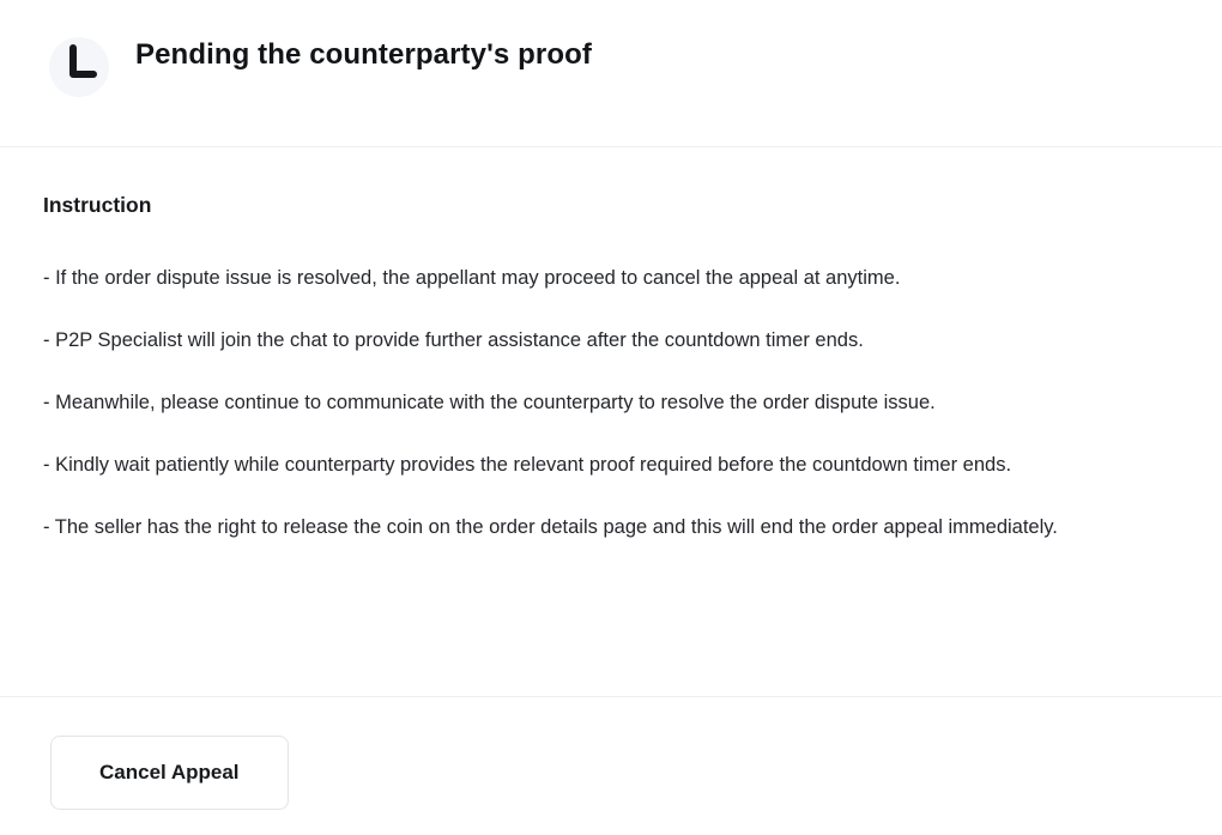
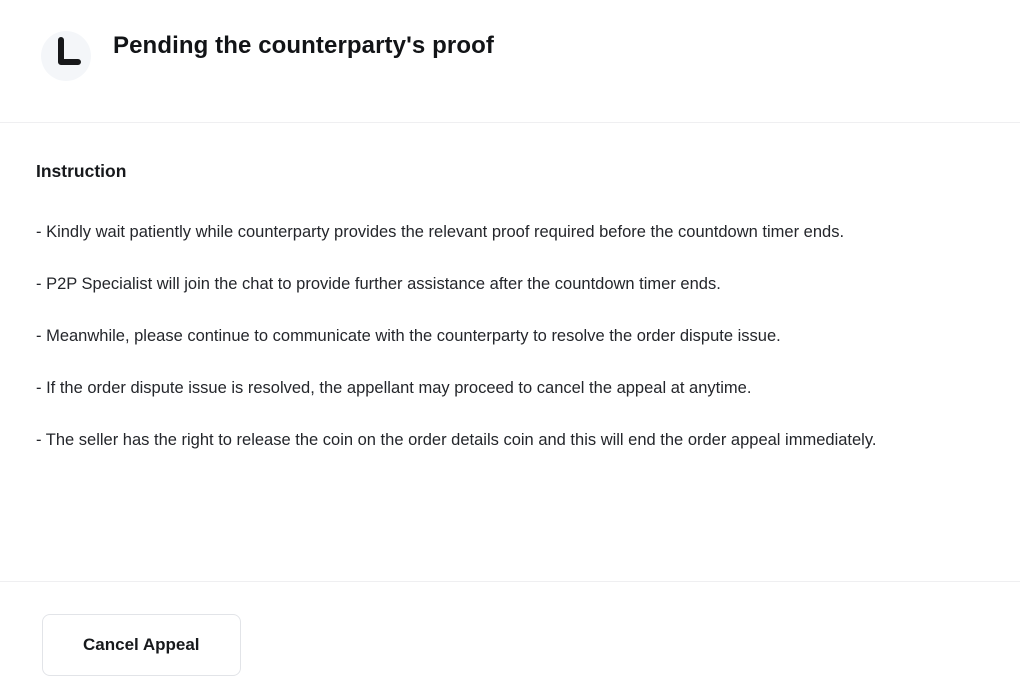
  Pending the counterparty's proof
  Instruction
- - If the order dispute issue is resolved, the appellant may proceed to cancel the appeal at anytime.
+ - Kindly wait patiently while counterparty provides the relevant proof required before the countdown timer ends.
  - P2P Specialist will join the chat to provide further assistance after the countdown timer ends.
  - Meanwhile, please continue to communicate with the counterparty to resolve the order dispute issue.
- - Kindly wait patiently while counterparty provides the relevant proof required before the countdown timer ends.
+ - If the order dispute issue is resolved, the appellant may proceed to cancel the appeal at anytime.
- - The seller has the right to release the coin on the order details page and this will end the order appeal immediately.
+ - The seller has the right to release the coin on the order details coin and this will end the order appeal immediately.
  Cancel Appeal
